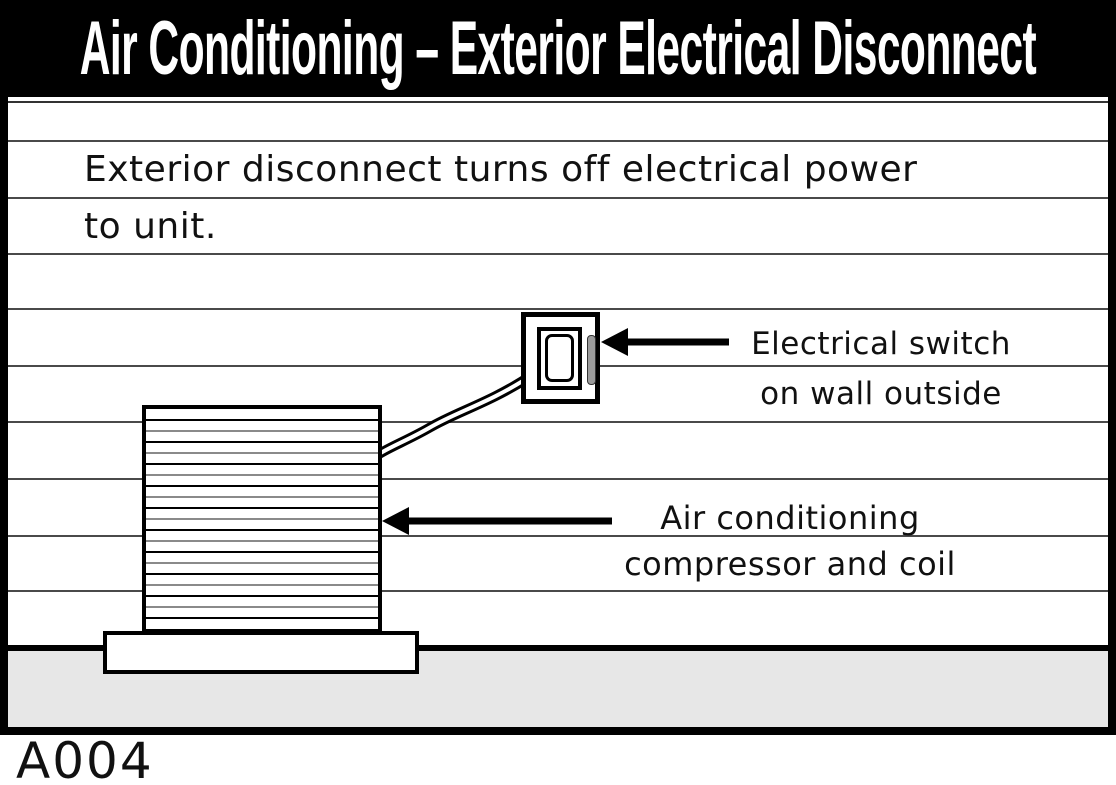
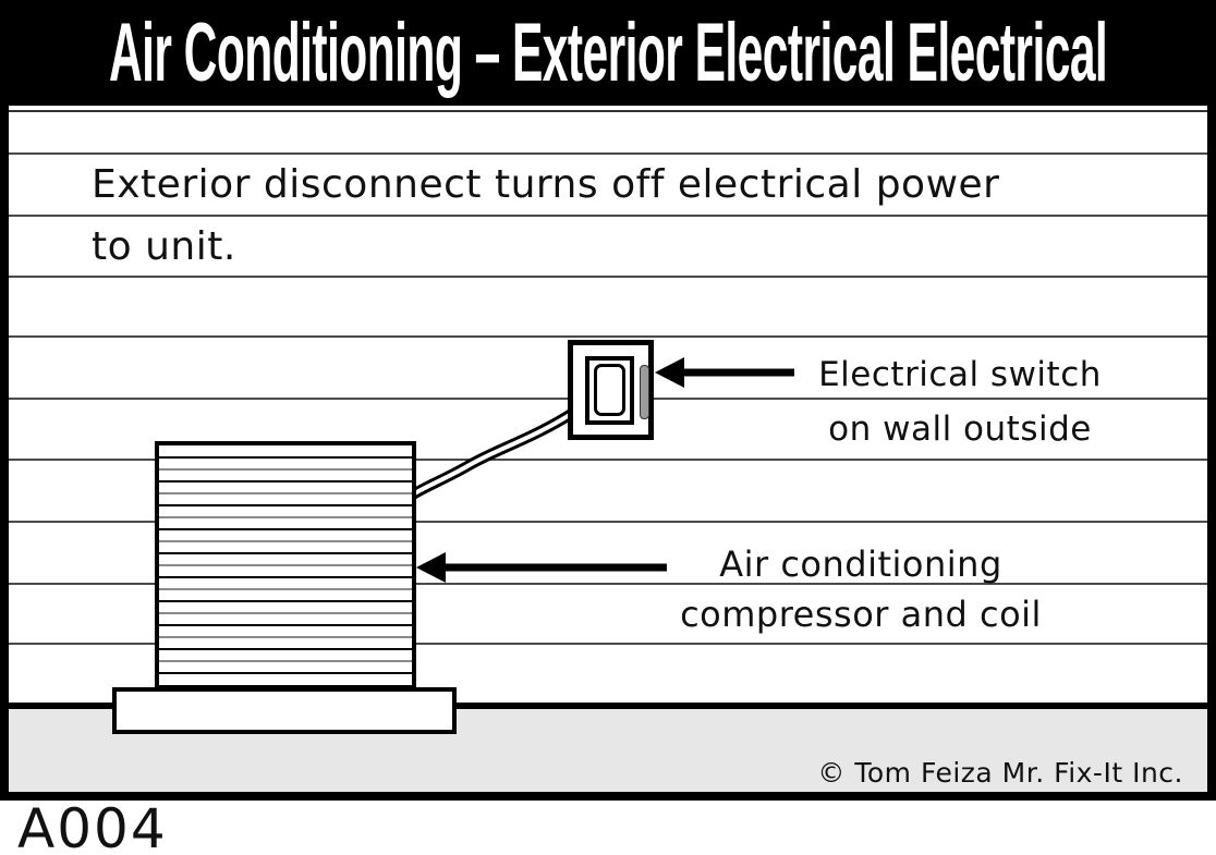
- Air Conditioning – Exterior Electrical Disconnect
+ Air Conditioning – Exterior Electrical Electrical
  Exterior disconnect turns off electrical power
  to unit.
  Electrical switch
  on wall outside
  Air conditioning
  compressor and coil
+ © Tom Feiza Mr. Fix-It Inc.
  A004
